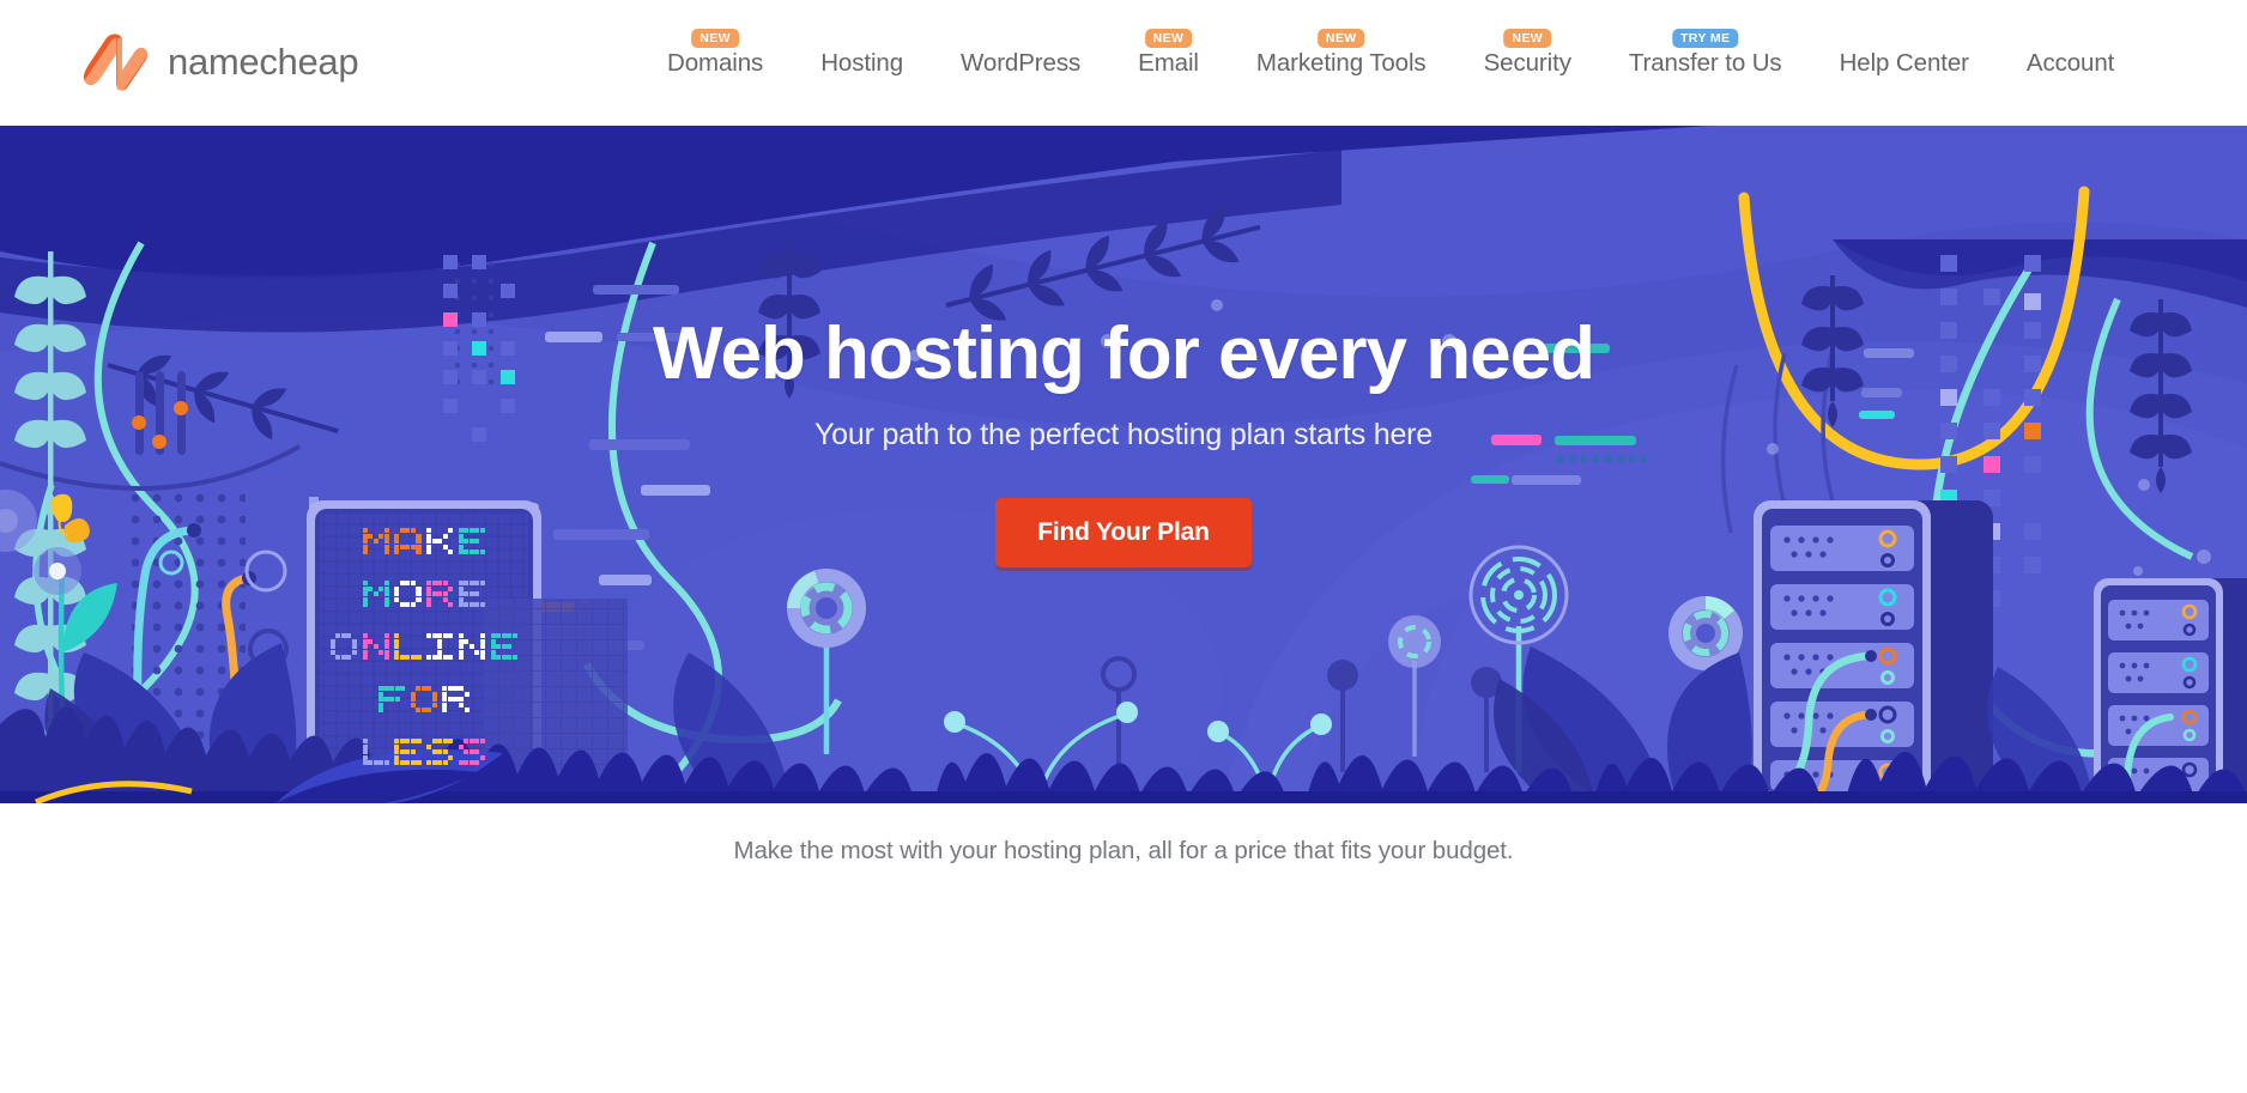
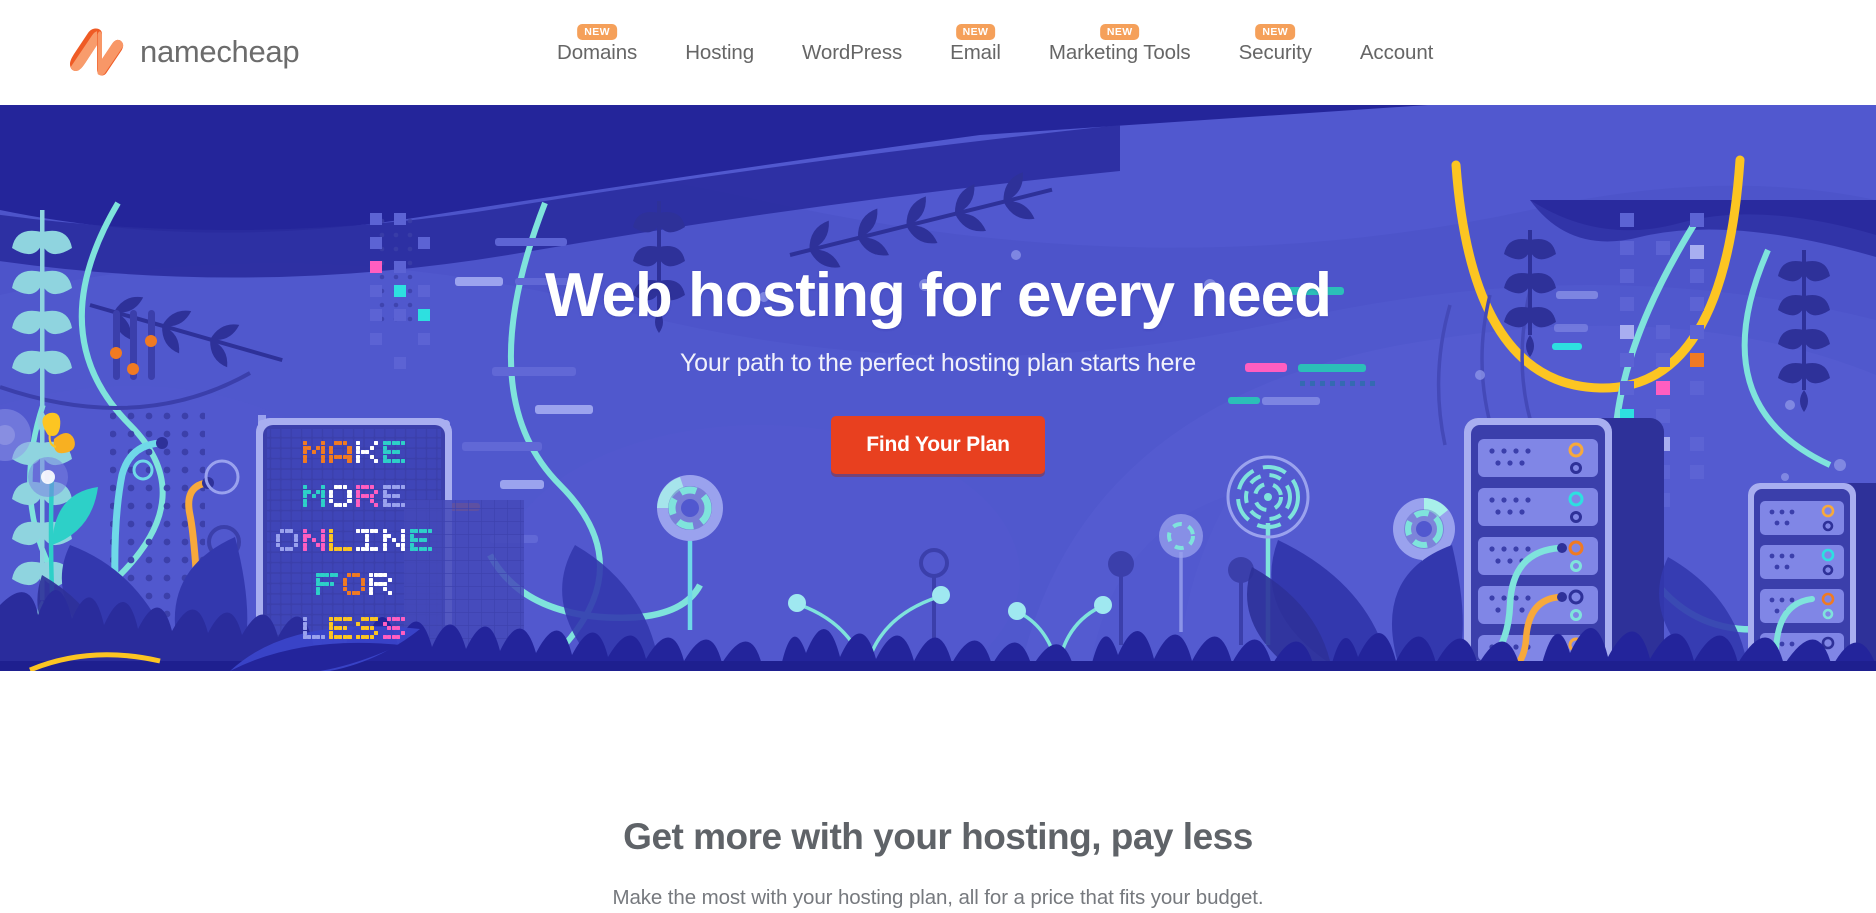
  namecheap
  NEW
  Domains
  Hosting
  WordPress
  NEW
  Email
  NEW
  Marketing Tools
  NEW
  Security
- TRY ME
- Transfer to Us
- Help Center
  Account
  Web hosting for every need
  Your path to the perfect hosting plan starts here
  Find Your Plan
+ Get more with your hosting, pay less
  Make the most with your hosting plan, all for a price that fits your budget.
